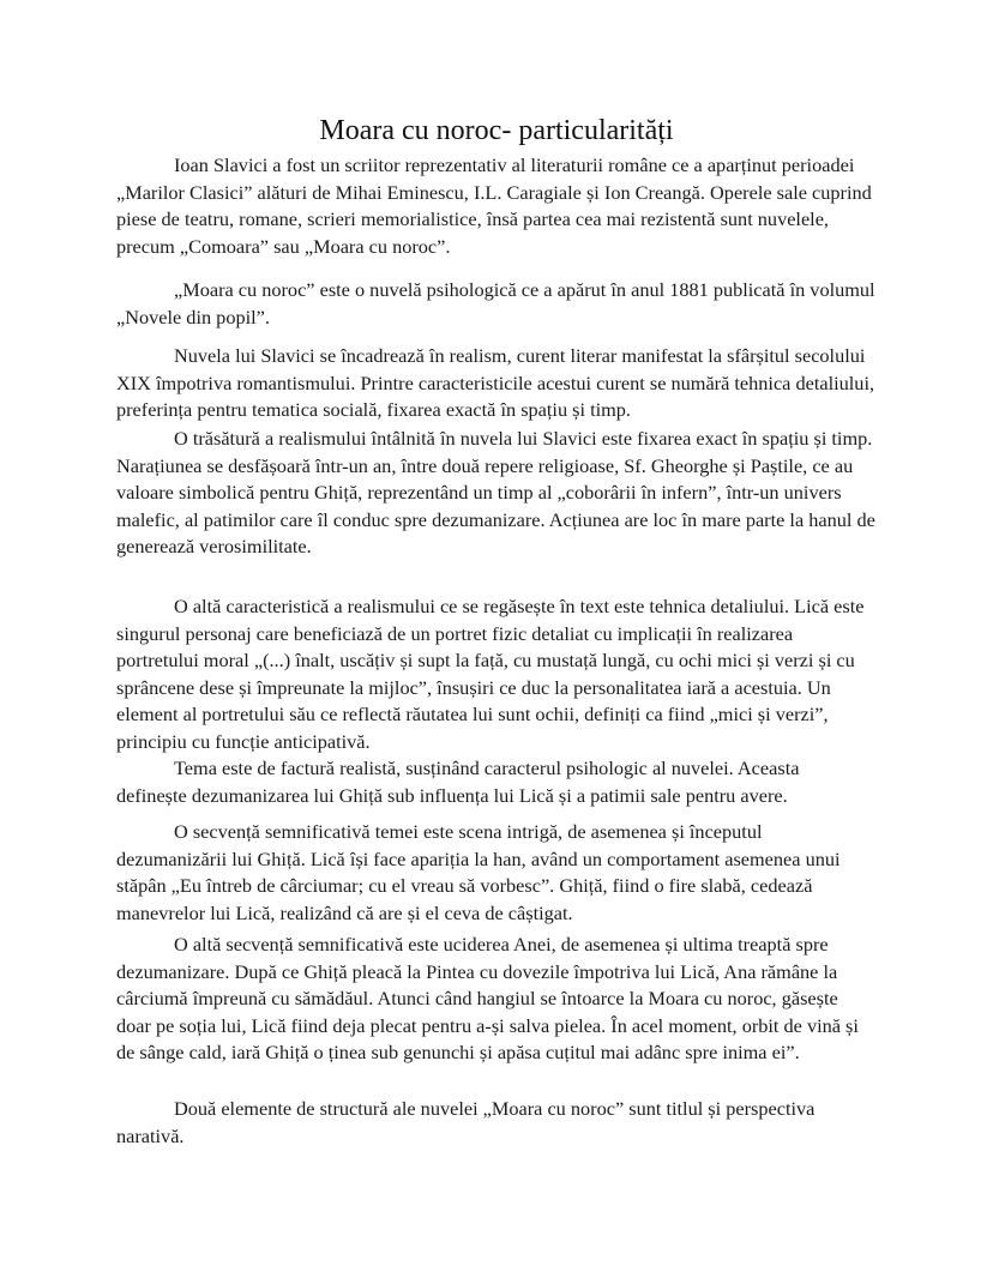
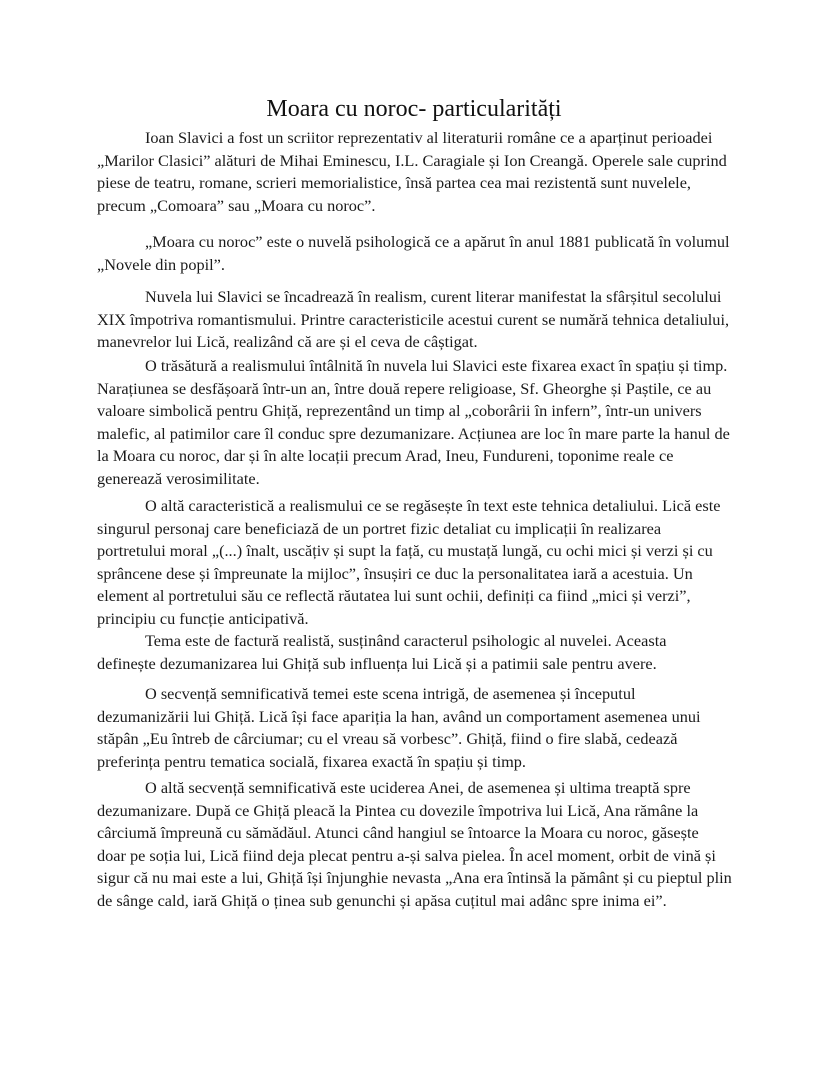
  Moara cu noroc- particularități
  Ioan Slavici a fost un scriitor reprezentativ al literaturii române ce a aparținut perioadei
  „Marilor Clasici” alături de Mihai Eminescu, I.L. Caragiale și Ion Creangă. Operele sale cuprind
  piese de teatru, romane, scrieri memorialistice, însă partea cea mai rezistentă sunt nuvelele,
  precum „Comoara” sau „Moara cu noroc”.
  „Moara cu noroc” este o nuvelă psihologică ce a apărut în anul 1881 publicată în volumul
  „Novele din popil”.
  Nuvela lui Slavici se încadrează în realism, curent literar manifestat la sfârșitul secolului
  XIX împotriva romantismului. Printre caracteristicile acestui curent se numără tehnica detaliului,
- preferința pentru tematica socială, fixarea exactă în spațiu și timp.
+ manevrelor lui Lică, realizând că are și el ceva de câștigat.
  O trăsătură a realismului întâlnită în nuvela lui Slavici este fixarea exact în spațiu și timp.
  Narațiunea se desfășoară într-un an, între două repere religioase, Sf. Gheorghe și Paștile, ce au
  valoare simbolică pentru Ghiță, reprezentând un timp al „coborârii în infern”, într-un univers
  malefic, al patimilor care îl conduc spre dezumanizare. Acțiunea are loc în mare parte la hanul de
+ la Moara cu noroc, dar și în alte locații precum Arad, Ineu, Fundureni, toponime reale ce
  generează verosimilitate.
  O altă caracteristică a realismului ce se regăsește în text este tehnica detaliului. Lică este
  singurul personaj care beneficiază de un portret fizic detaliat cu implicații în realizarea
  portretului moral „(...) înalt, uscățiv și supt la față, cu mustață lungă, cu ochi mici și verzi și cu
  sprâncene dese și împreunate la mijloc”, însușiri ce duc la personalitatea iară a acestuia. Un
  element al portretului său ce reflectă răutatea lui sunt ochii, definiți ca fiind „mici și verzi”,
  principiu cu funcție anticipativă.
  Tema este de factură realistă, susținând caracterul psihologic al nuvelei. Aceasta
  definește dezumanizarea lui Ghiță sub influența lui Lică și a patimii sale pentru avere.
  O secvență semnificativă temei este scena intrigă, de asemenea și începutul
  dezumanizării lui Ghiță. Lică își face apariția la han, având un comportament asemenea unui
  stăpân „Eu întreb de cârciumar; cu el vreau să vorbesc”. Ghiță, fiind o fire slabă, cedează
- manevrelor lui Lică, realizând că are și el ceva de câștigat.
+ preferința pentru tematica socială, fixarea exactă în spațiu și timp.
  O altă secvență semnificativă este uciderea Anei, de asemenea și ultima treaptă spre
  dezumanizare. După ce Ghiță pleacă la Pintea cu dovezile împotriva lui Lică, Ana rămâne la
  cârciumă împreună cu sămădăul. Atunci când hangiul se întoarce la Moara cu noroc, găsește
  doar pe soția lui, Lică fiind deja plecat pentru a-și salva pielea. În acel moment, orbit de vină și
+ sigur că nu mai este a lui, Ghiță își înjunghie nevasta „Ana era întinsă la pământ și cu pieptul plin
  de sânge cald, iară Ghiță o ținea sub genunchi și apăsa cuțitul mai adânc spre inima ei”.
- Două elemente de structură ale nuvelei „Moara cu noroc” sunt titlul și perspectiva
- narativă.
